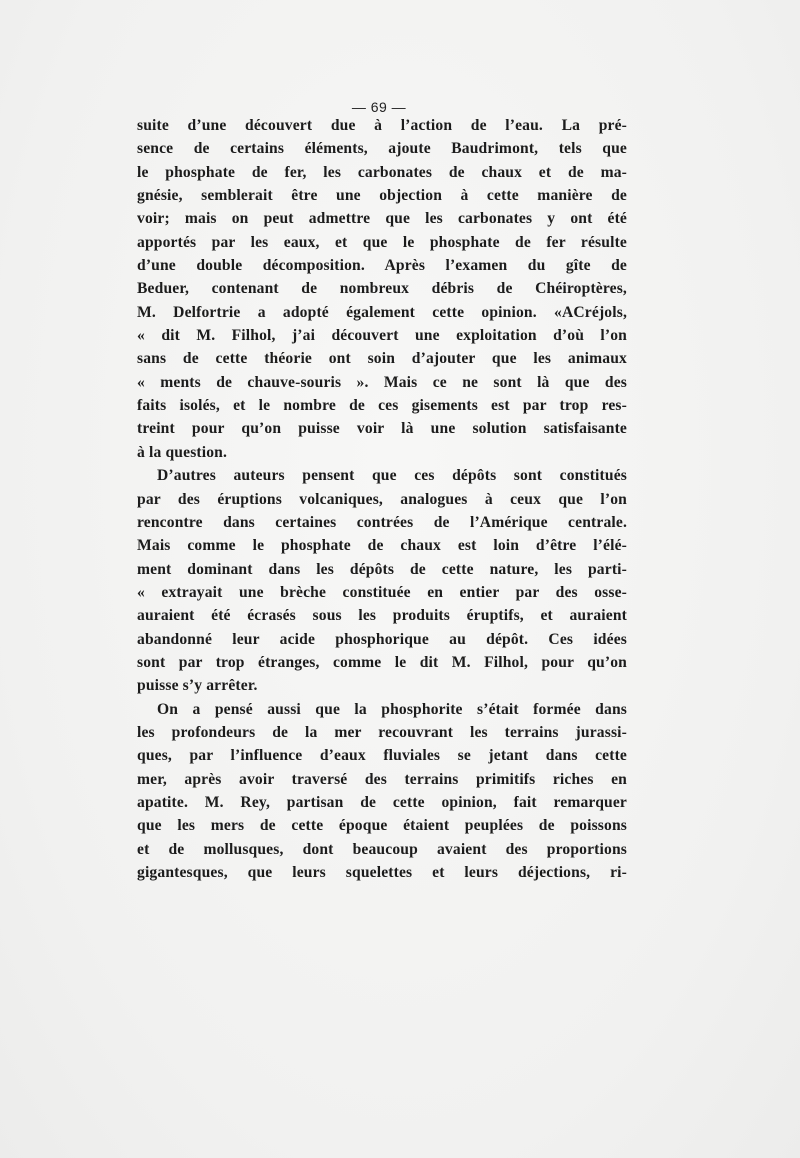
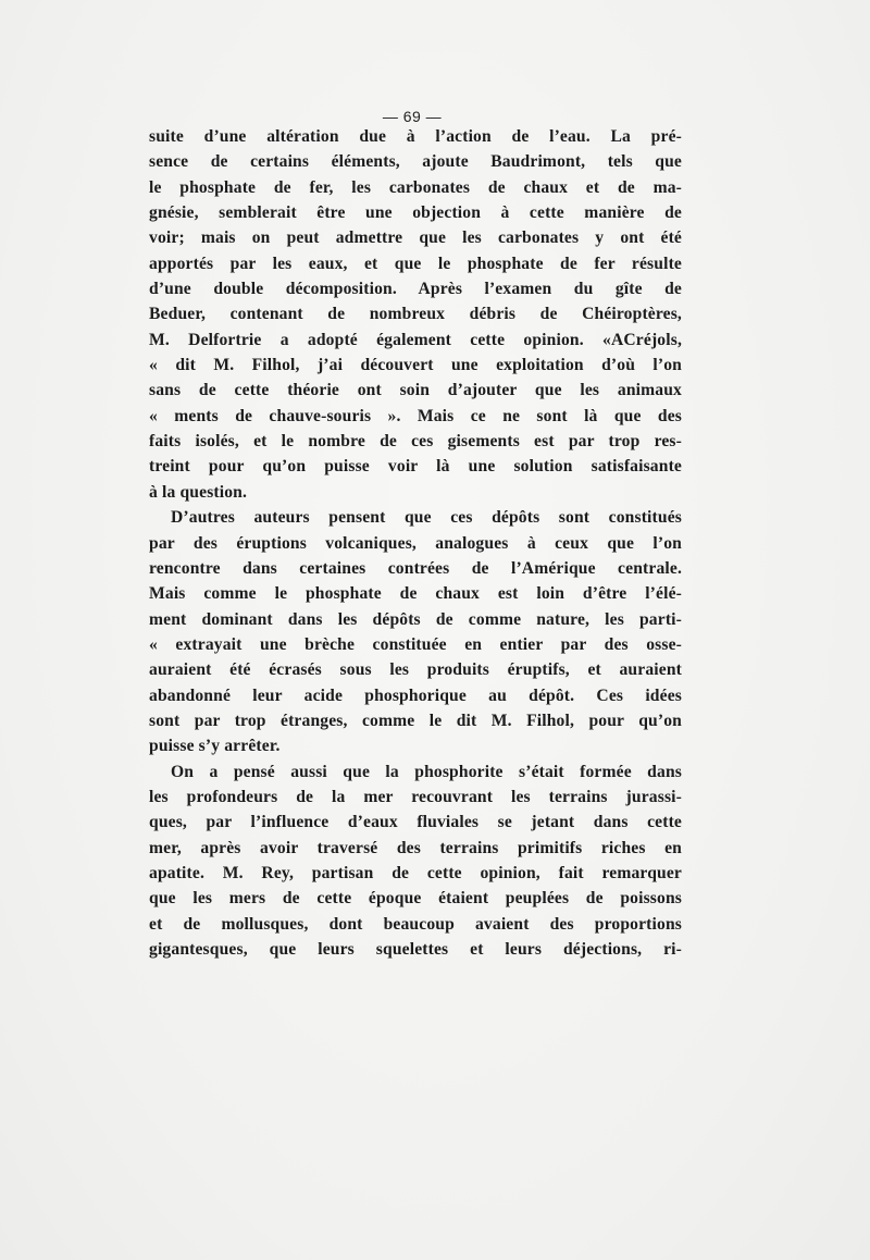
  — 69 —
- suite d’une découvert due à l’action de l’eau. La pré-
+ suite d’une altération due à l’action de l’eau. La pré-
  sence de certains éléments, ajoute Baudrimont, tels que
  le phosphate de fer, les carbonates de chaux et de ma-
  gnésie, semblerait être une objection à cette manière de
  voir; mais on peut admettre que les carbonates y ont été
  apportés par les eaux, et que le phosphate de fer résulte
  d’une double décomposition. Après l’examen du gîte de
  Beduer, contenant de nombreux débris de Chéiroptères,
  M. Delfortrie a adopté également cette opinion. «ACréjols,
  « dit M. Filhol, j’ai découvert une exploitation d’où l’on
  sans de cette théorie ont soin d’ajouter que les animaux
  « ments de chauve-souris ». Mais ce ne sont là que des
  faits isolés, et le nombre de ces gisements est par trop res-
  treint pour qu’on puisse voir là une solution satisfaisante
  à la question.
  D’autres auteurs pensent que ces dépôts sont constitués
  par des éruptions volcaniques, analogues à ceux que l’on
  rencontre dans certaines contrées de l’Amérique centrale.
  Mais comme le phosphate de chaux est loin d’être l’élé-
- ment dominant dans les dépôts de cette nature, les parti-
+ ment dominant dans les dépôts de comme nature, les parti-
  « extrayait une brèche constituée en entier par des osse-
  auraient été écrasés sous les produits éruptifs, et auraient
  abandonné leur acide phosphorique au dépôt. Ces idées
  sont par trop étranges, comme le dit M. Filhol, pour qu’on
  puisse s’y arrêter.
  On a pensé aussi que la phosphorite s’était formée dans
  les profondeurs de la mer recouvrant les terrains jurassi-
  ques, par l’influence d’eaux fluviales se jetant dans cette
  mer, après avoir traversé des terrains primitifs riches en
  apatite. M. Rey, partisan de cette opinion, fait remarquer
  que les mers de cette époque étaient peuplées de poissons
  et de mollusques, dont beaucoup avaient des proportions
  gigantesques, que leurs squelettes et leurs déjections, ri-
